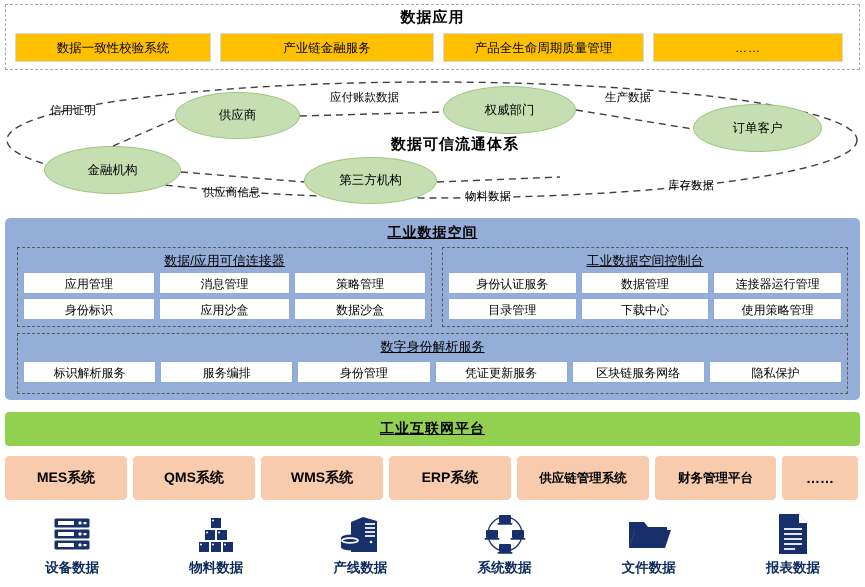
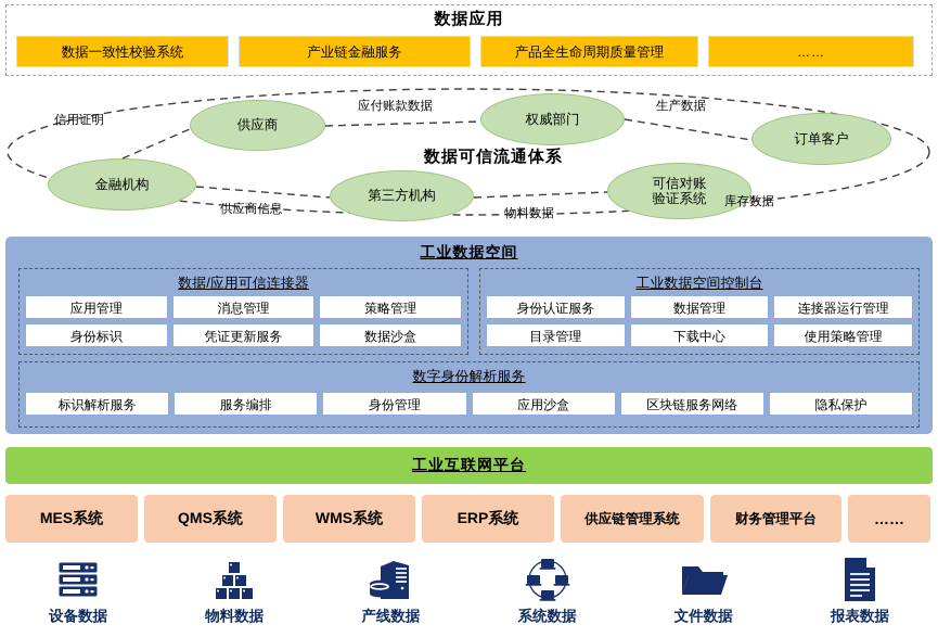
  数据应用
  数据一致性校验系统
  产业链金融服务
  产品全生命周期质量管理
  ……
  供应商
  权威部门
  订单客户
  金融机构
  第三方机构
+ 可信对账
+ 验证系统
  数据可信流通体系
  信用证明
  应付账款数据
  生产数据
  库存数据
  物料数据
  供应商信息
  工业数据空间
  数据/应用可信连接器
  应用管理
  消息管理
  策略管理
  身份标识
- 应用沙盒
+ 凭证更新服务
  数据沙盒
  工业数据空间控制台
  身份认证服务
  数据管理
  连接器运行管理
  目录管理
  下载中心
  使用策略管理
  数字身份解析服务
  标识解析服务
  服务编排
  身份管理
- 凭证更新服务
+ 应用沙盒
  区块链服务网络
  隐私保护
  工业互联网平台
  MES系统
  QMS系统
  WMS系统
  ERP系统
  供应链管理系统
  财务管理平台
  ……
  设备数据
  物料数据
  产线数据
  系统数据
  文件数据
  报表数据
